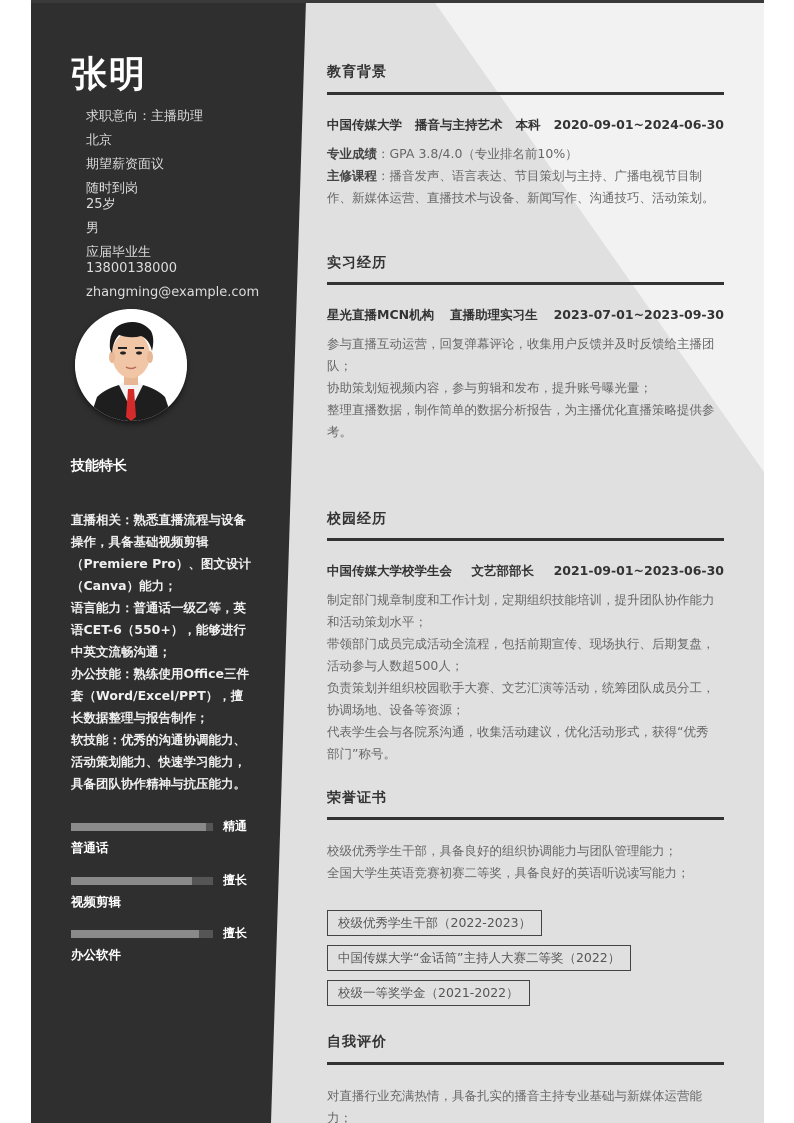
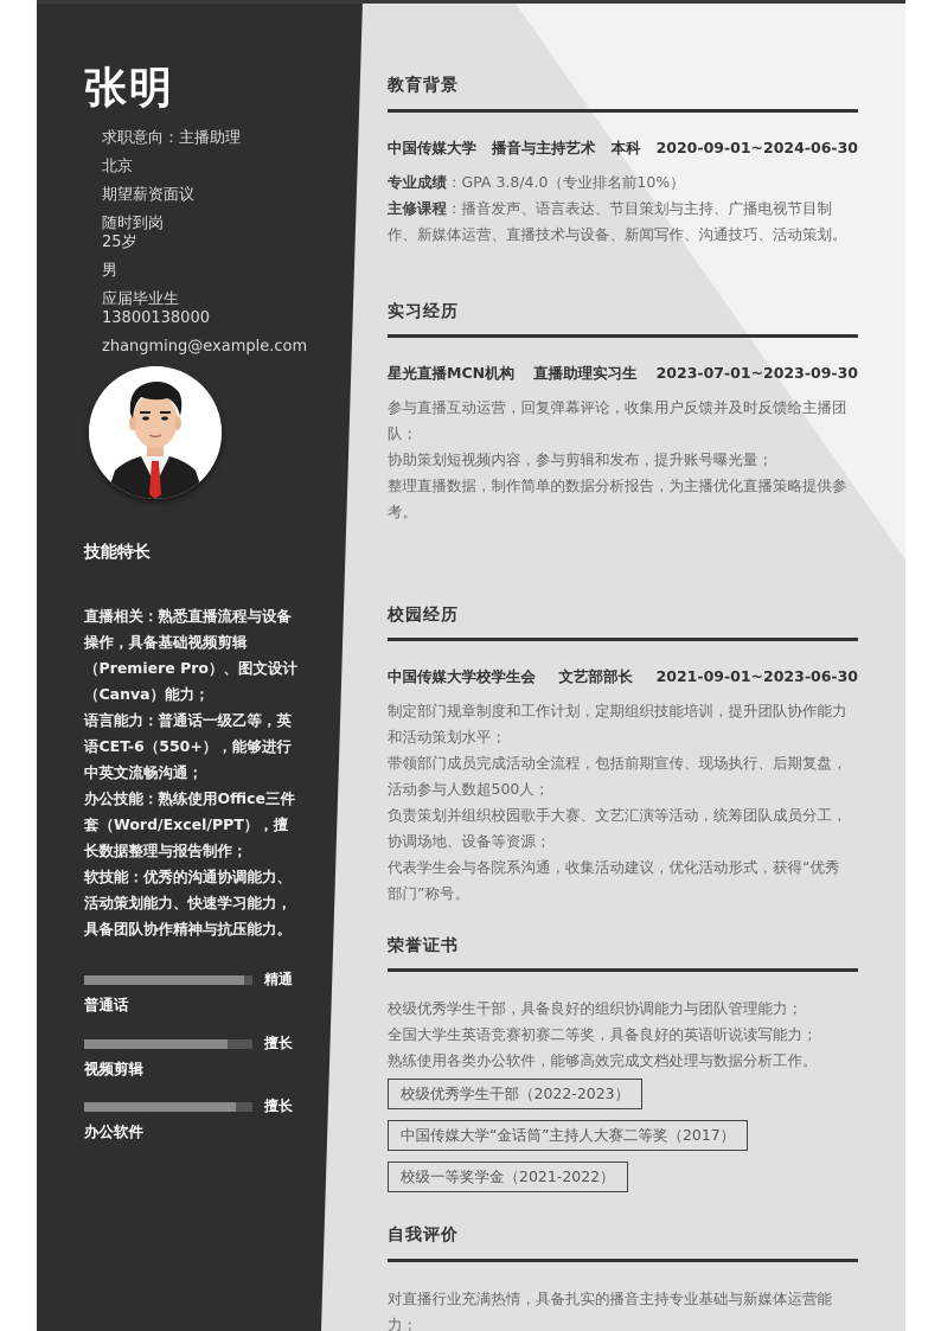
  张明
  求职意向：主播助理
  北京
  期望薪资面议
  随时到岗
  25岁
  男
  应届毕业生
  13800138000
  zhangming@example.com
  技能特长
  直播相关：熟悉直播流程与设备操作，具备基础视频剪辑（Premiere Pro）、图文设计（Canva）能力；
  语言能力：普通话一级乙等，英语CET-6（550+），能够进行中英文流畅沟通；
  办公技能：熟练使用Office三件套（Word/Excel/PPT），擅长数据整理与报告制作；
  软技能：优秀的沟通协调能力、活动策划能力、快速学习能力，具备团队协作精神与抗压能力。
  精通
  普通话
  擅长
  视频剪辑
  擅长
  办公软件
  教育背景
  中国传媒大学
  播音与主持艺术
  本科
  2020-09-01~2024-06-30
  专业成绩：GPA 3.8/4.0（专业排名前10%）
  主修课程：播音发声、语言表达、节目策划与主持、广播电视节目制作、新媒体运营、直播技术与设备、新闻写作、沟通技巧、活动策划。
  实习经历
  星光直播MCN机构
  直播助理实习生
  2023-07-01~2023-09-30
  参与直播互动运营，回复弹幕评论，收集用户反馈并及时反馈给主播团队；
  协助策划短视频内容，参与剪辑和发布，提升账号曝光量；
  整理直播数据，制作简单的数据分析报告，为主播优化直播策略提供参考。
  校园经历
  中国传媒大学校学生会
  文艺部部长
  2021-09-01~2023-06-30
  制定部门规章制度和工作计划，定期组织技能培训，提升团队协作能力和活动策划水平；
  带领部门成员完成活动全流程，包括前期宣传、现场执行、后期复盘，活动参与人数超500人；
  负责策划并组织校园歌手大赛、文艺汇演等活动，统筹团队成员分工，协调场地、设备等资源；
  代表学生会与各院系沟通，收集活动建议，优化活动形式，获得“优秀部门”称号。
  荣誉证书
  校级优秀学生干部，具备良好的组织协调能力与团队管理能力；
  全国大学生英语竞赛初赛二等奖，具备良好的英语听说读写能力；
+ 熟练使用各类办公软件，能够高效完成文档处理与数据分析工作。
  校级优秀学生干部（2022-2023）
- 中国传媒大学“金话筒”主持人大赛二等奖（2022）
+ 中国传媒大学“金话筒”主持人大赛二等奖（2017）
  校级一等奖学金（2021-2022）
  自我评价
  对直播行业充满热情，具备扎实的播音主持专业基础与新媒体运营能力；
